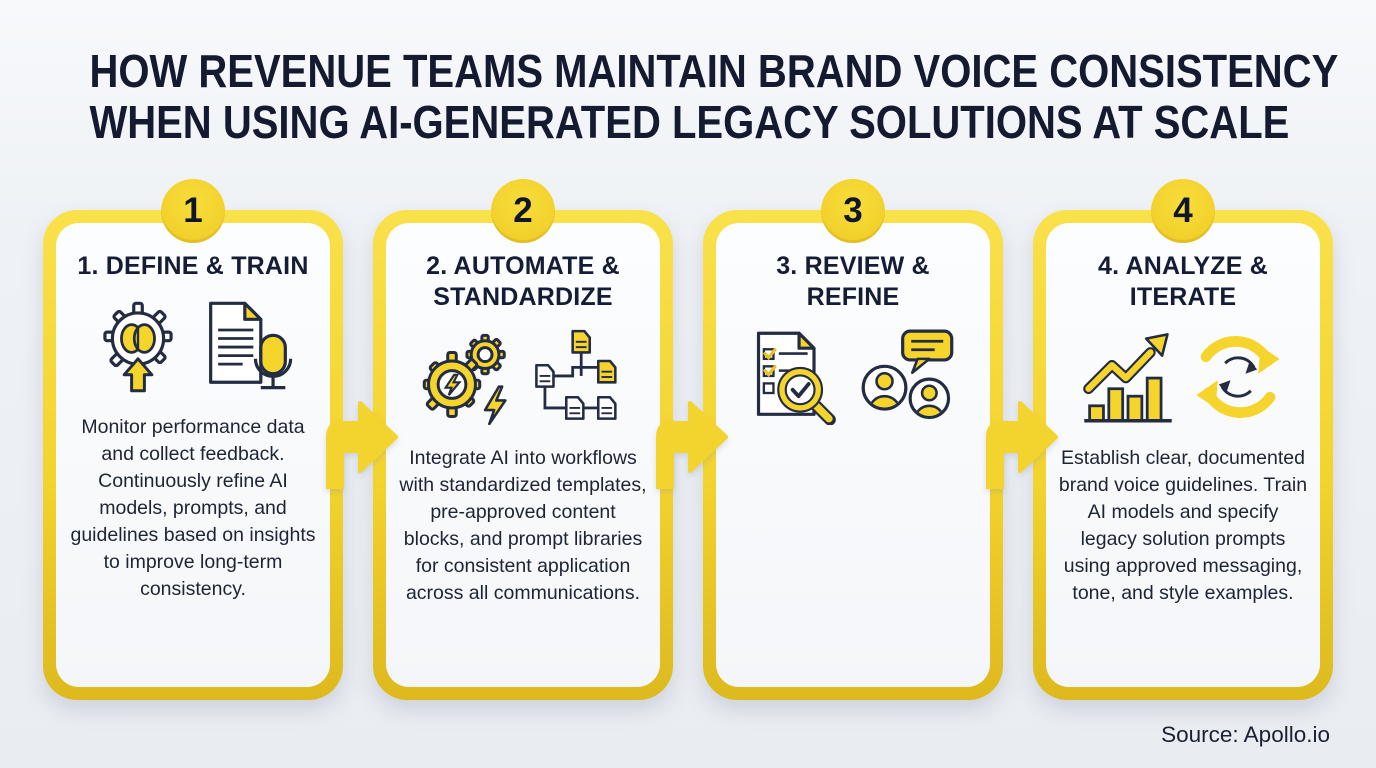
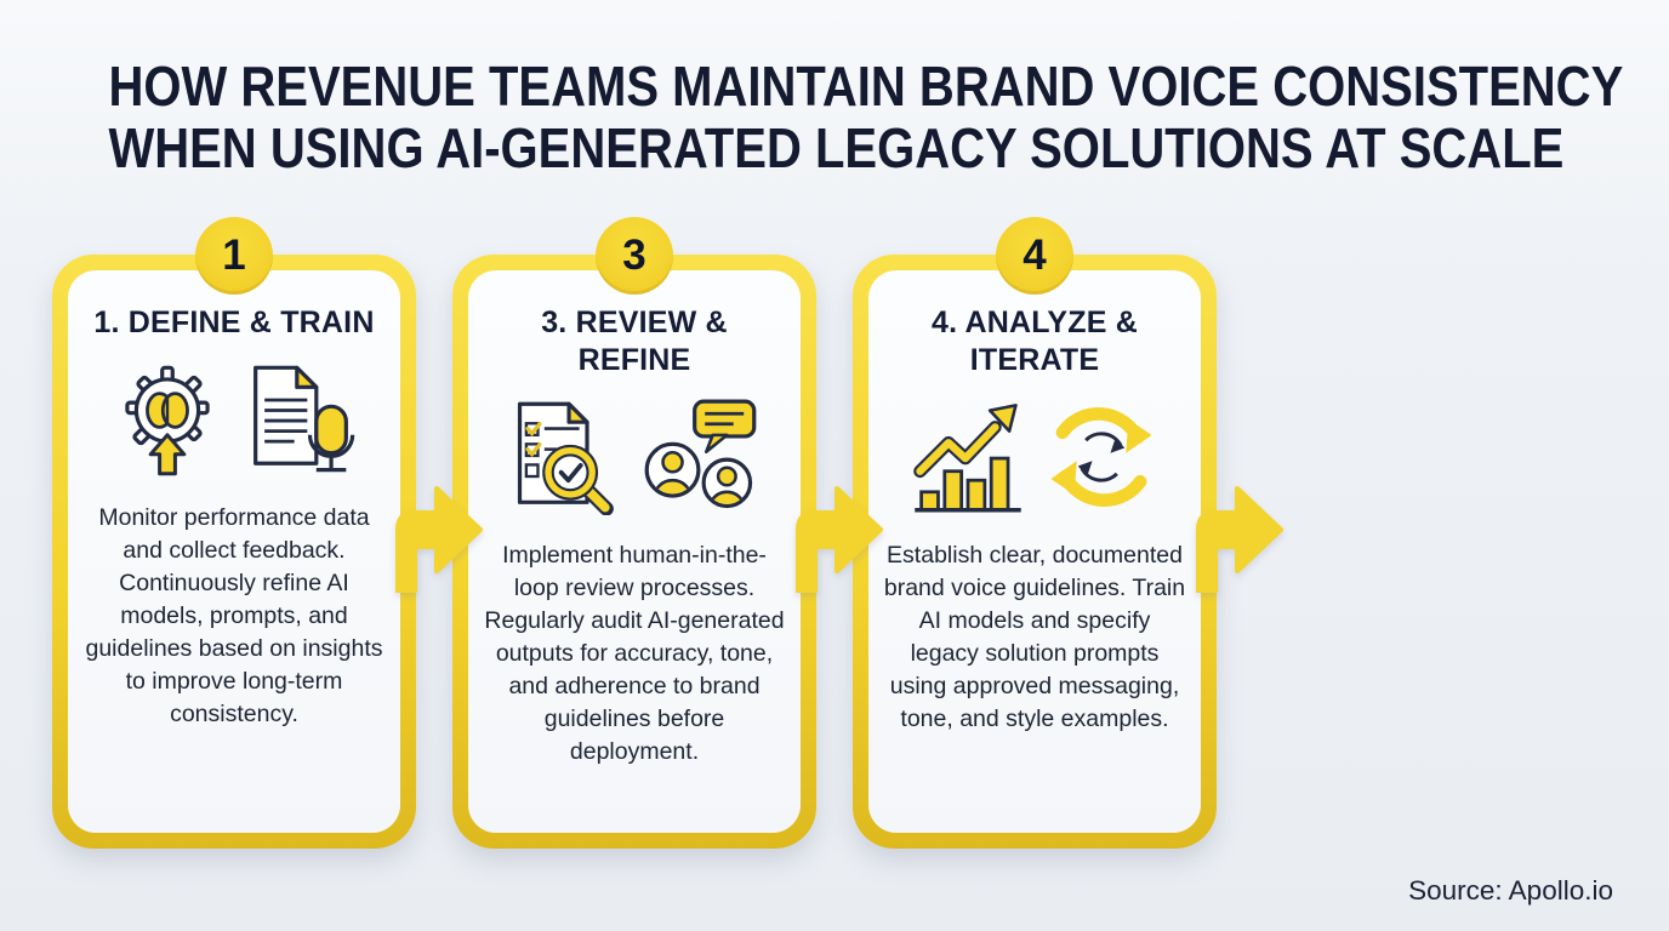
  HOW REVENUE TEAMS MAINTAIN BRAND VOICE CONSISTENCY
  WHEN USING AI-GENERATED LEGACY SOLUTIONS AT SCALE
  1
  1. DEFINE & TRAIN
  Monitor performance data and collect feedback. Continuously refine AI models, prompts, and guidelines based on insights to improve long-term consistency.
- 2
- 2. AUTOMATE & STANDARDIZE
- Integrate AI into workflows with standardized templates, pre-approved content blocks, and prompt libraries for consistent application across all communications.
  3
  3. REVIEW & REFINE
+ Implement human-in-the-loop review processes. Regularly audit AI-generated outputs for accuracy, tone, and adherence to brand guidelines before deployment.
  4
  4. ANALYZE & ITERATE
  Establish clear, documented brand voice guidelines. Train AI models and specify legacy solution prompts using approved messaging, tone, and style examples.
  Source: Apollo.io
